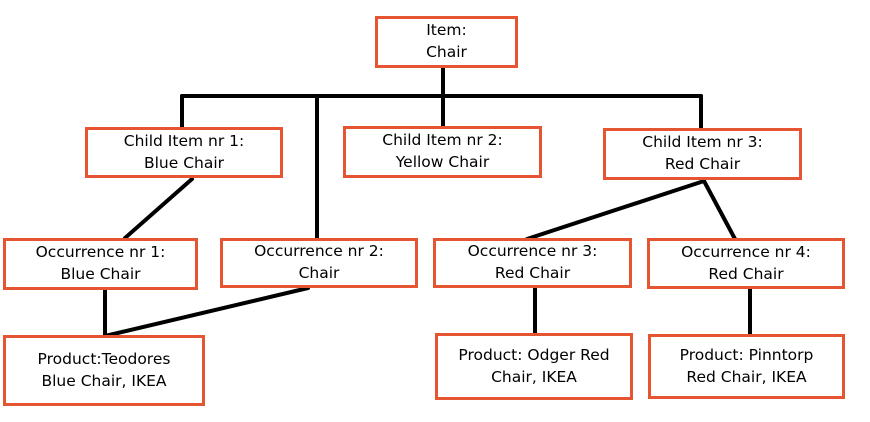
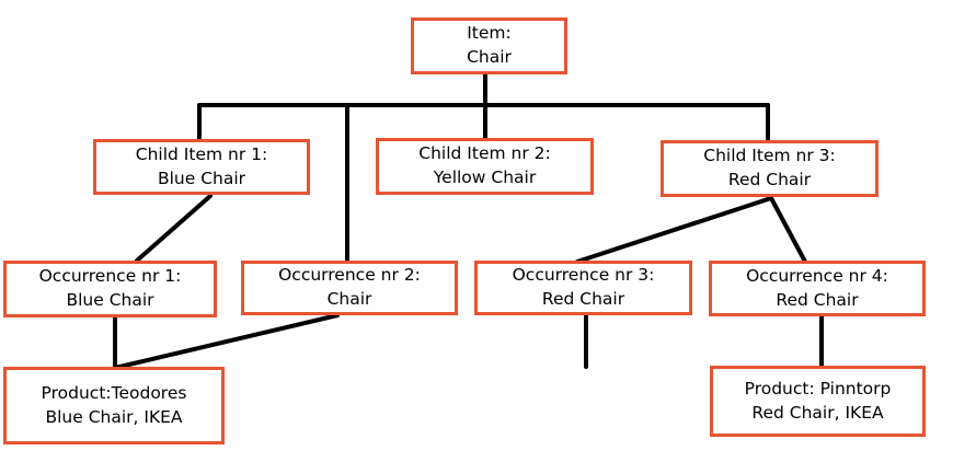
  Item:
  Chair
  Child Item nr 1:
  Blue Chair
  Child Item nr 2:
  Yellow Chair
  Child Item nr 3:
  Red Chair
  Occurrence nr 1:
  Blue Chair
  Occurrence nr 2:
  Chair
  Occurrence nr 3:
  Red Chair
  Occurrence nr 4:
  Red Chair
  Product:Teodores
  Blue Chair, IKEA
- Product: Odger Red
- Chair, IKEA
  Product: Pinntorp
  Red Chair, IKEA
